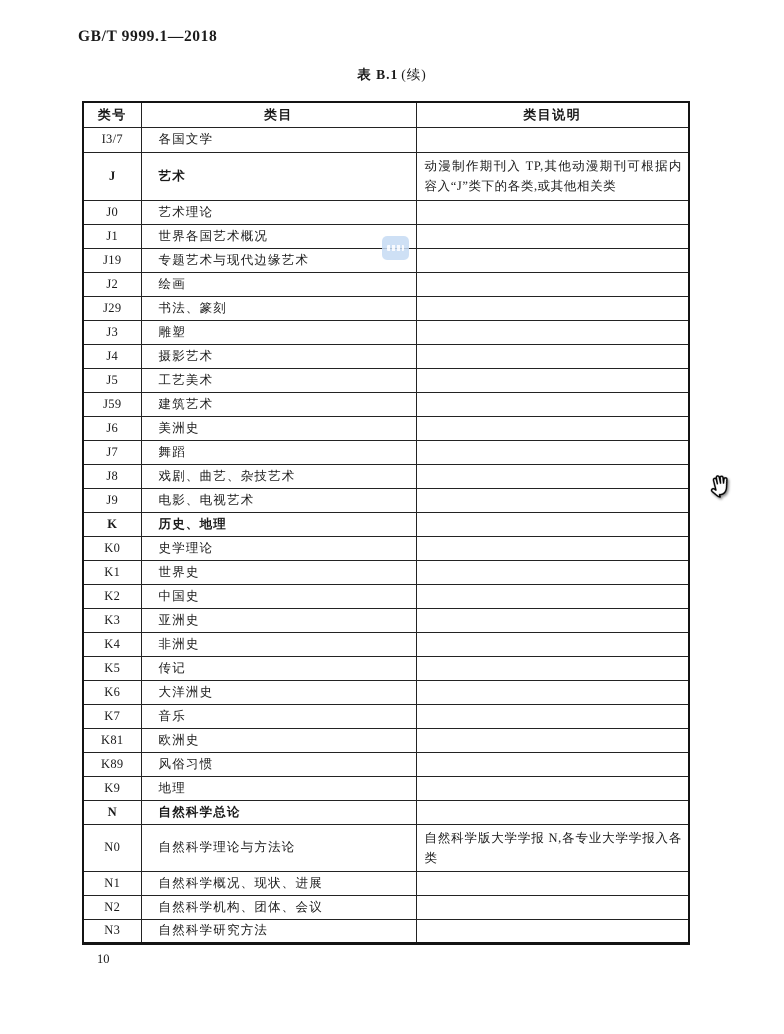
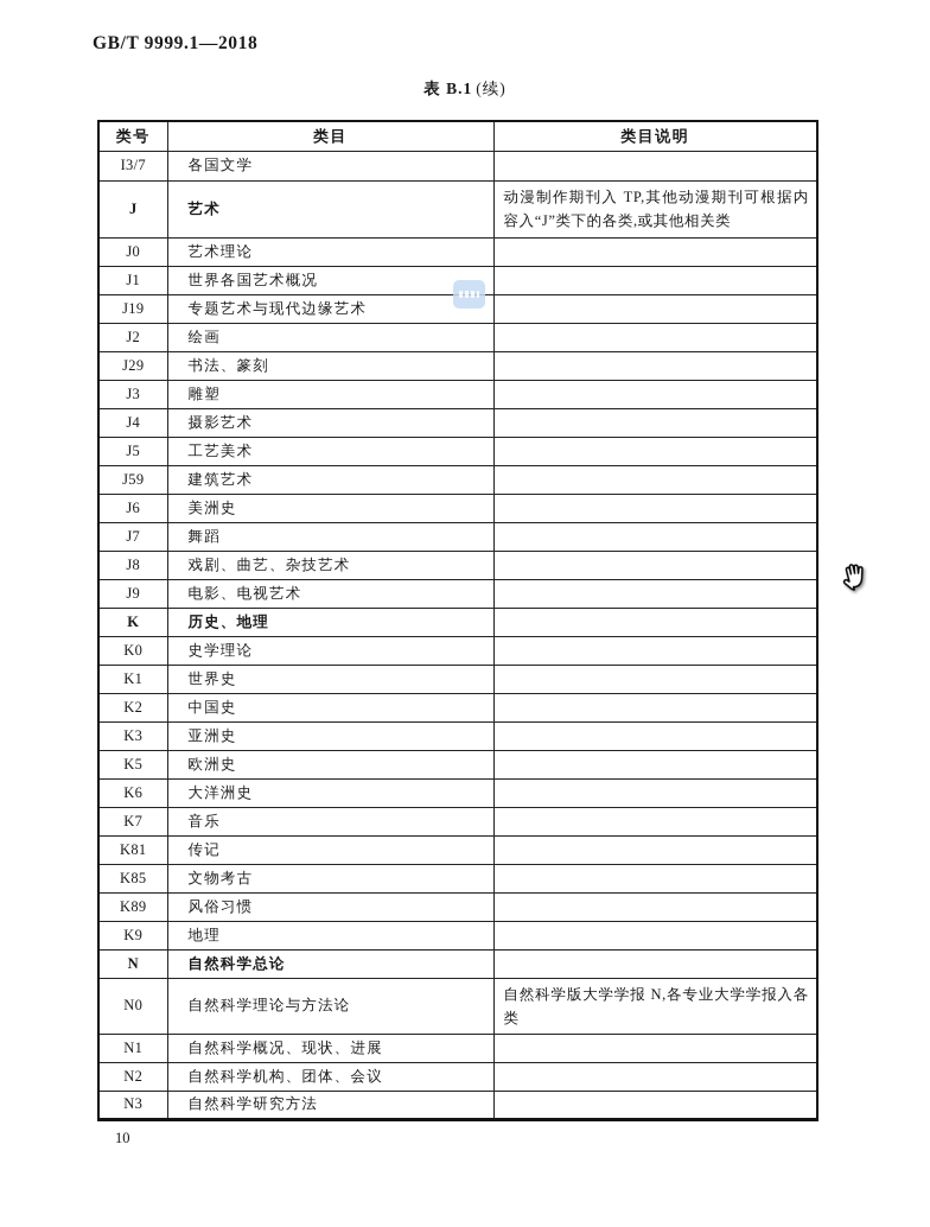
  GB/T 9999.1—2018
  表 B.1 (续)
  类号	类目	类目说明
  I3/7	各国文学
  J	艺术	动漫制作期刊入 TP,其他动漫期刊可根据内容入“J”类下的各类,或其他相关类
  J0	艺术理论
  J1	世界各国艺术概况
  J19	专题艺术与现代边缘艺术
  J2	绘画
  J29	书法、篆刻
  J3	雕塑
  J4	摄影艺术
  J5	工艺美术
  J59	建筑艺术
  J6	美洲史
  J7	舞蹈
  J8	戏剧、曲艺、杂技艺术
  J9	电影、电视艺术
  K	历史、地理
  K0	史学理论
  K1	世界史
  K2	中国史
  K3	亚洲史
- K4	非洲史
- K5	传记
+ K5	欧洲史
  K6	大洋洲史
  K7	音乐
- K81	欧洲史
+ K81	传记
+ K85	文物考古
  K89	风俗习惯
  K9	地理
  N	自然科学总论
  N0	自然科学理论与方法论	自然科学版大学学报 N,各专业大学学报入各类
  N1	自然科学概况、现状、进展
  N2	自然科学机构、团体、会议
  N3	自然科学研究方法
  10
